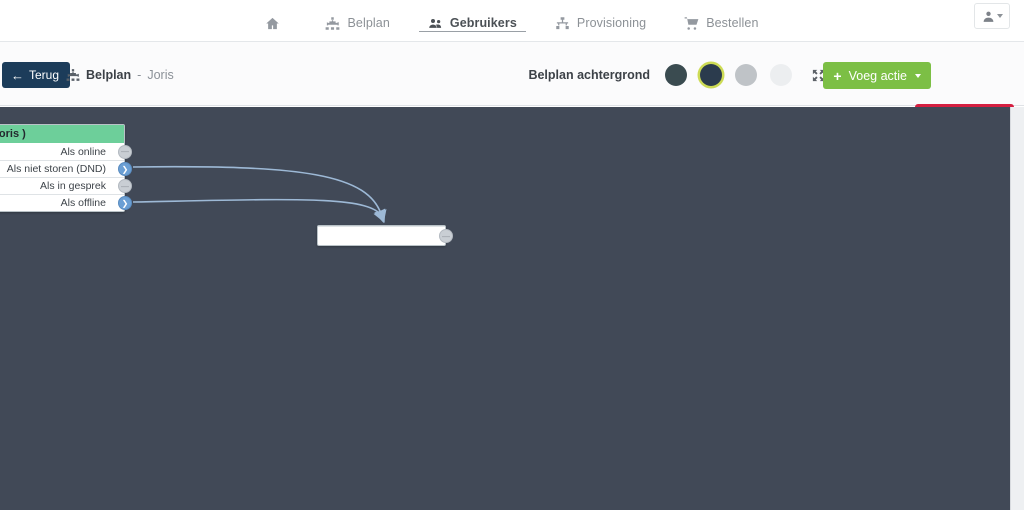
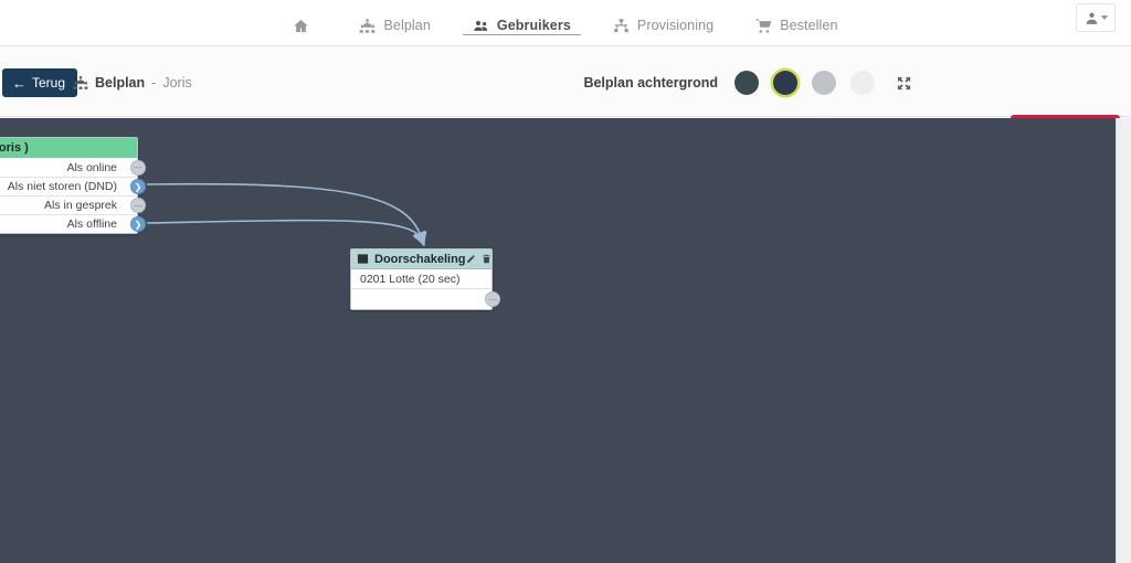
  Belplan
  Gebruikers
  Provisioning
  Bestellen
  ←
  Terug
  Belplan
  -
  Joris
  Belplan achtergrond
- +
- Voeg actie
  Als online
  —
  Als niet storen (DND)
  ❯
  Als in gesprek
  —
  Als offline
  ❯
+ Doorschakeling
+ 0201 Lotte (20 sec)
  —
